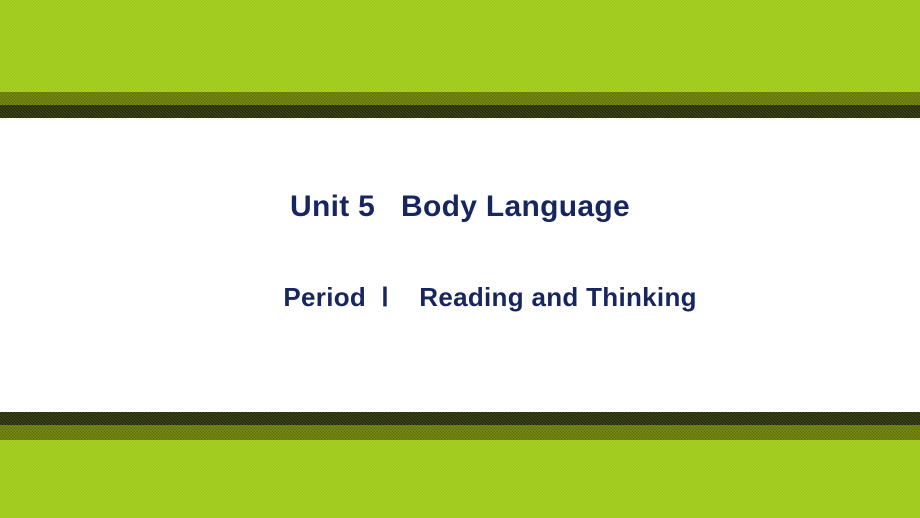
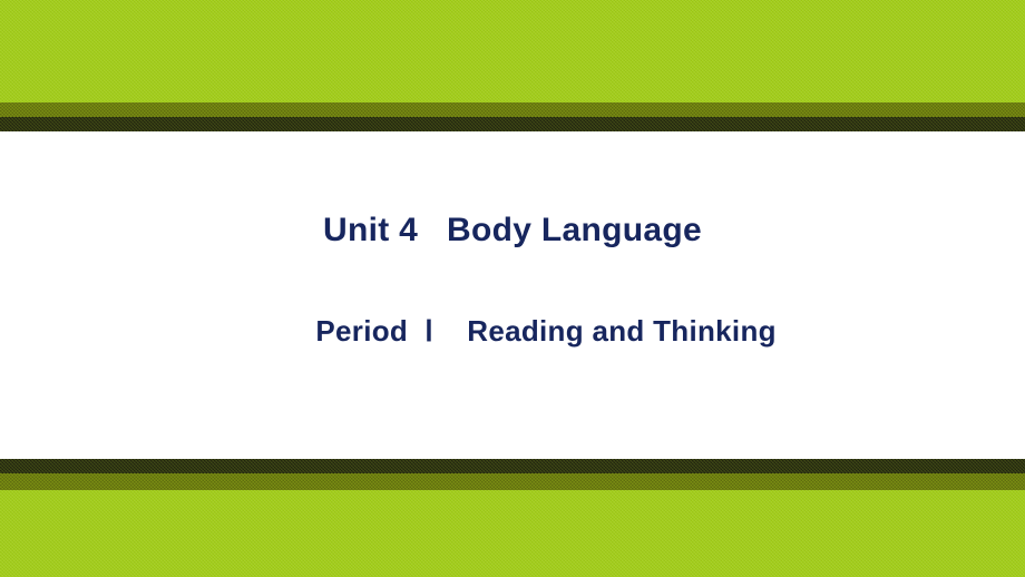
- Unit 5 Body Language
+ Unit 4 Body Language
  Period Ⅰ Reading and Thinking
